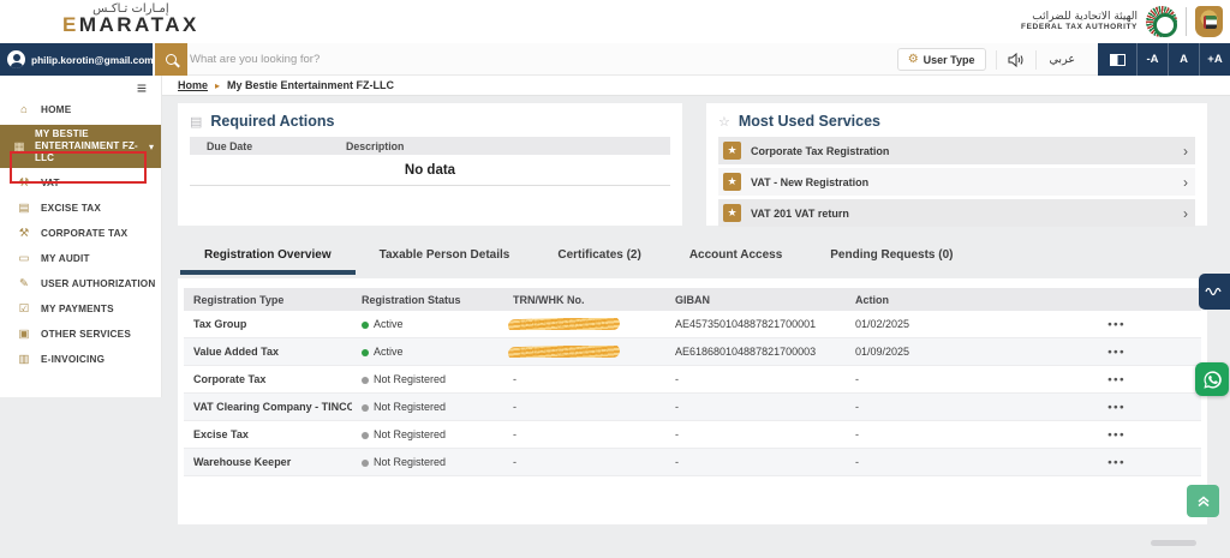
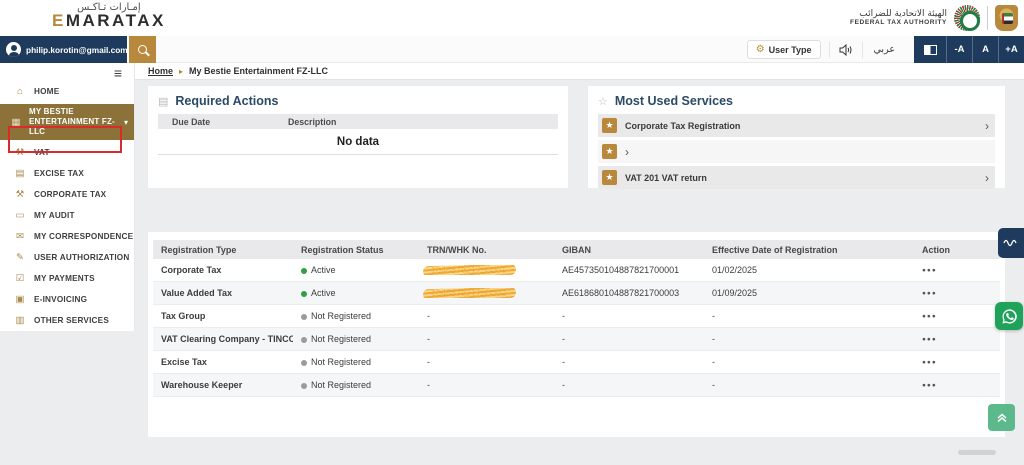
  إمـارات تـاكـس
  EMARATAX
  الهيئة الاتحادية للضرائب
  philip.korotin@gmail.com
- What are you looking for?
  ⚙
  User Type
  عربي
  -A
  A
  +A
  Home
  ▸
  My Bestie Entertainment FZ-LLC
  ≡
  ⌂
  HOME
  ▦
  MY BESTIE ENTERTAINMENT FZ-LLC
  ▾
  ⚒
  VAT
  ▤
  EXCISE TAX
  ⚒
  CORPORATE TAX
  ▭
  MY AUDIT
+ ✉
+ MY CORRESPONDENCE
  ✎
  USER AUTHORIZATION
  ☑
  MY PAYMENTS
  ▣
- OTHER SERVICES
+ E-INVOICING
  ▥
- E-INVOICING
+ OTHER SERVICES
  ▤
  Required Actions
  Due Date
  Description
  No data
  ☆
  Most Used Services
  ★
  Corporate Tax Registration
  ›
  ★
- VAT - New Registration
  ›
  ★
  VAT 201 VAT return
  ›
- Registration Overview
- Taxable Person Details
- Certificates (2)
- Account Access
- Pending Requests (0)
  Registration Type
  Registration Status
  TRN/WHK No.
  GIBAN
+ Effective Date of Registration
  Action
- Tax Group
+ Corporate Tax
  Active
  104887821700001
  AE457350104887821700001
  01/02/2025
  Value Added Tax
  Active
  104887821700002
  AE618680104887821700003
  01/09/2025
- Corporate Tax
+ Tax Group
  Not Registered
  -
  -
  -
  VAT Clearing Company - TINCO
  Not Registered
  -
  -
  -
  Excise Tax
  Not Registered
  -
  -
  -
  Warehouse Keeper
  Not Registered
  -
  -
  -
